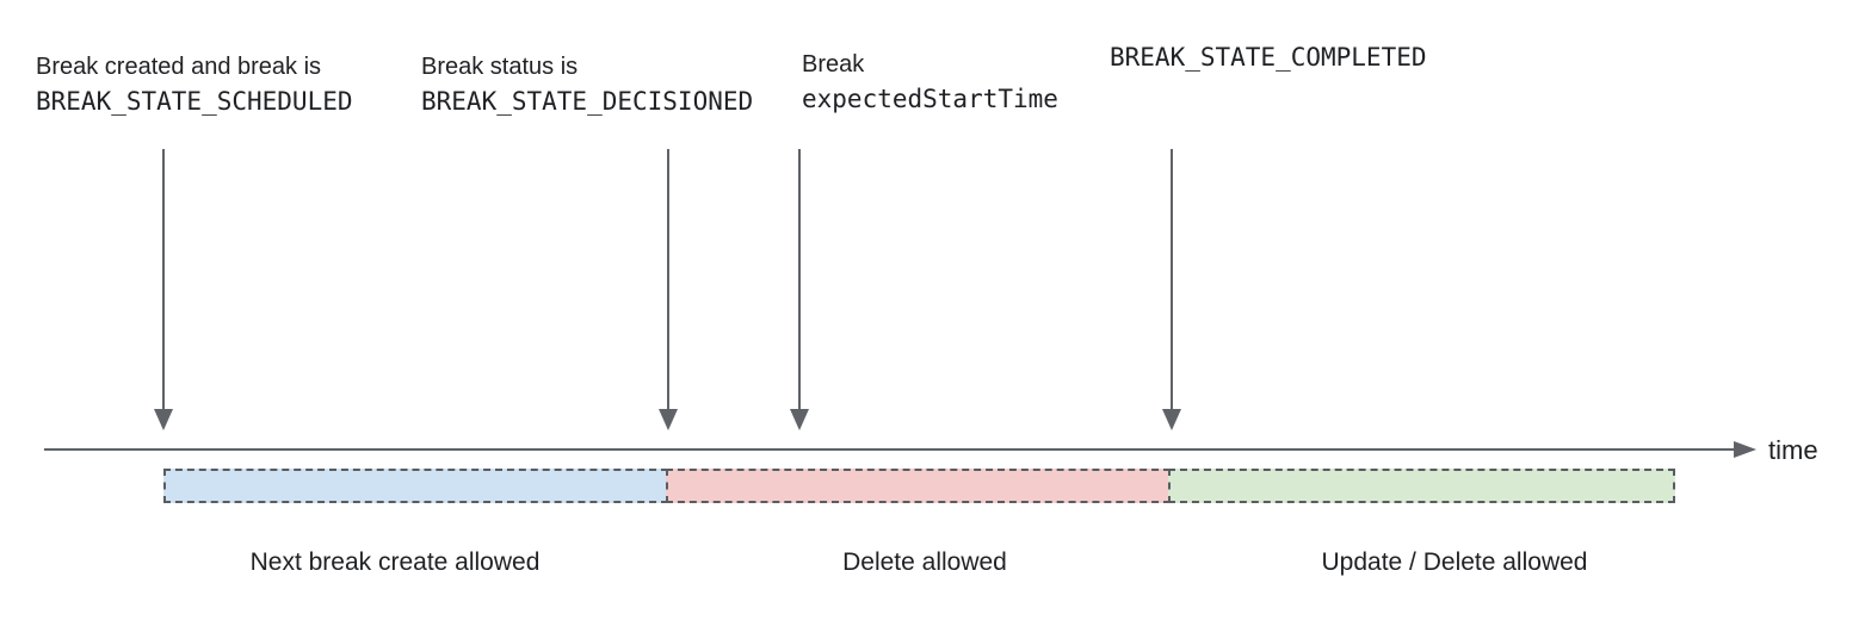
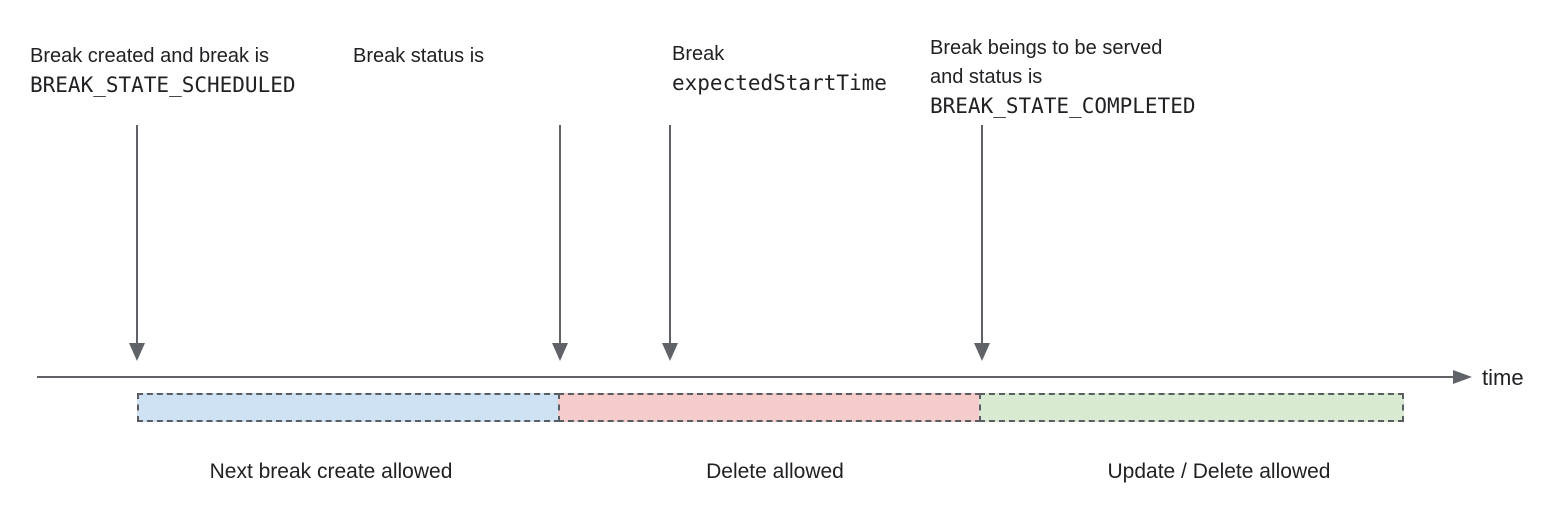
  Break created and break is
  BREAK_STATE_SCHEDULED
  Break status is
- BREAK_STATE_DECISIONED
  Break
  expectedStartTime
+ Break beings to be served
+ and status is
  BREAK_STATE_COMPLETED
  time
  Next break create allowed
  Delete allowed
  Update / Delete allowed
